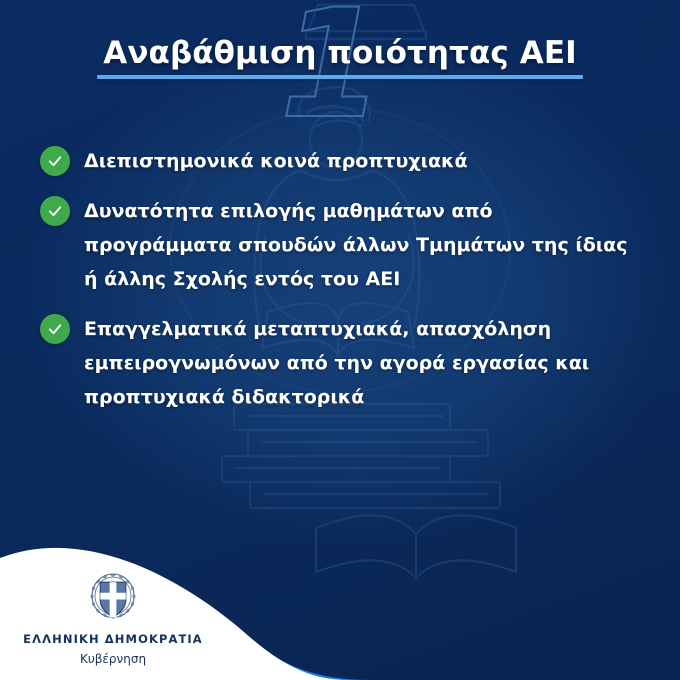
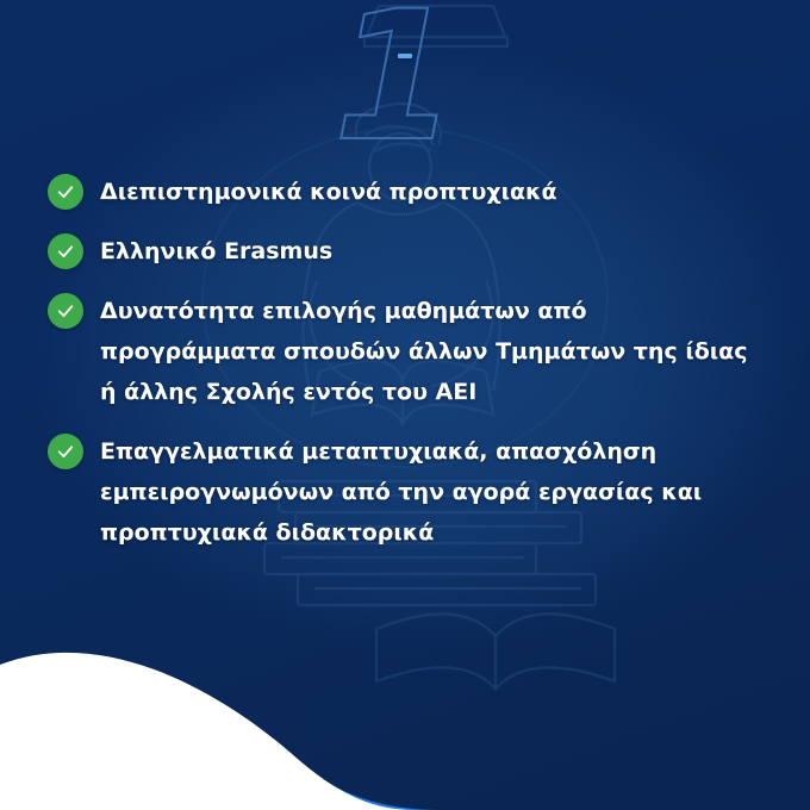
  1
- Αναβάθμιση ποιότητας ΑΕΙ
  Διεπιστημονικά κοινά προπτυχιακά
+ Ελληνικό Erasmus
  Δυνατότητα επιλογής μαθημάτων από προγράμματα σπουδών άλλων Τμημάτων της ίδιας ή άλλης Σχολής εντός του ΑΕΙ
  Επαγγελματικά μεταπτυχιακά, απασχόληση εμπειρογνωμόνων από την αγορά εργασίας και προπτυχιακά διδακτορικά
- ΕΛΛΗΝΙΚΗ ΔΗΜΟΚΡΑΤΙΑ
- Κυβέρνηση
